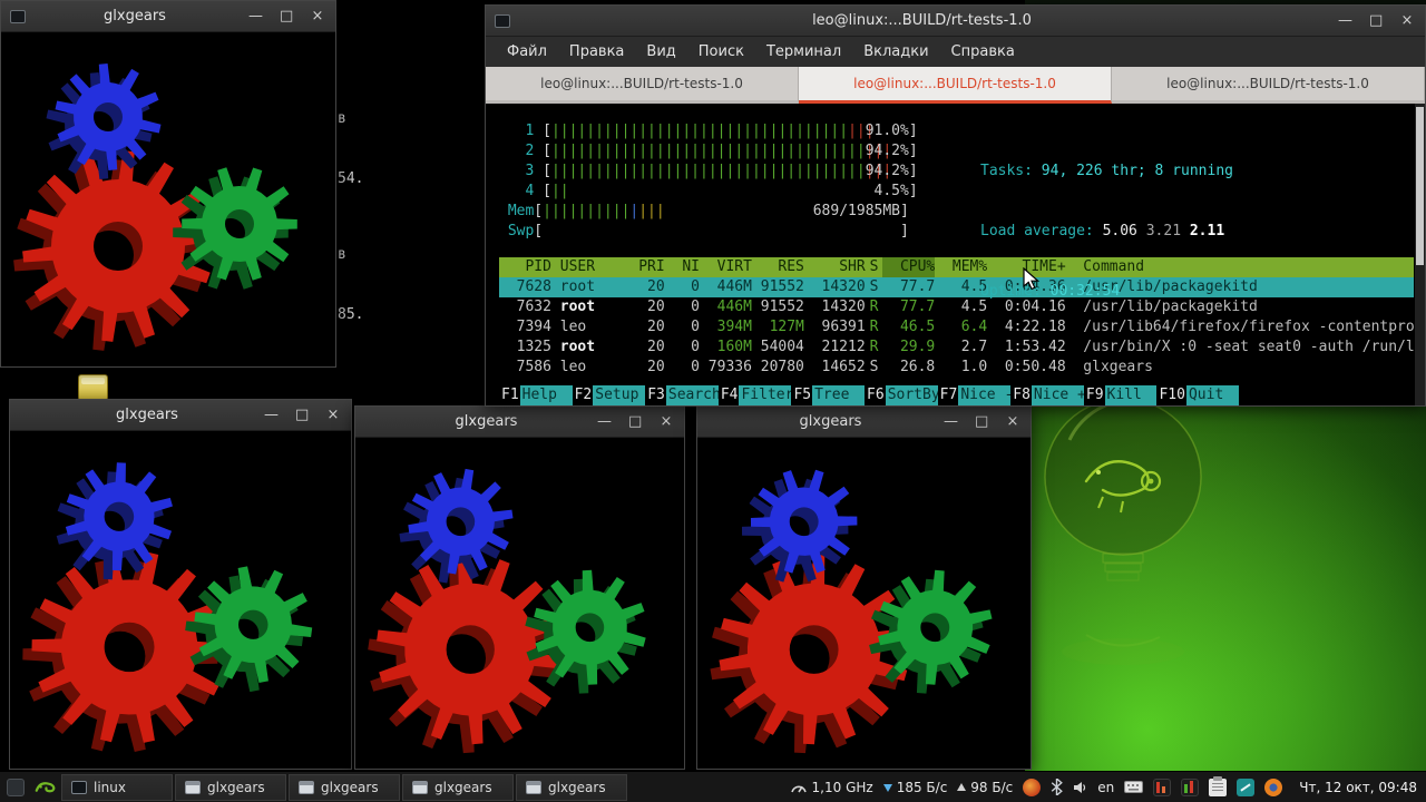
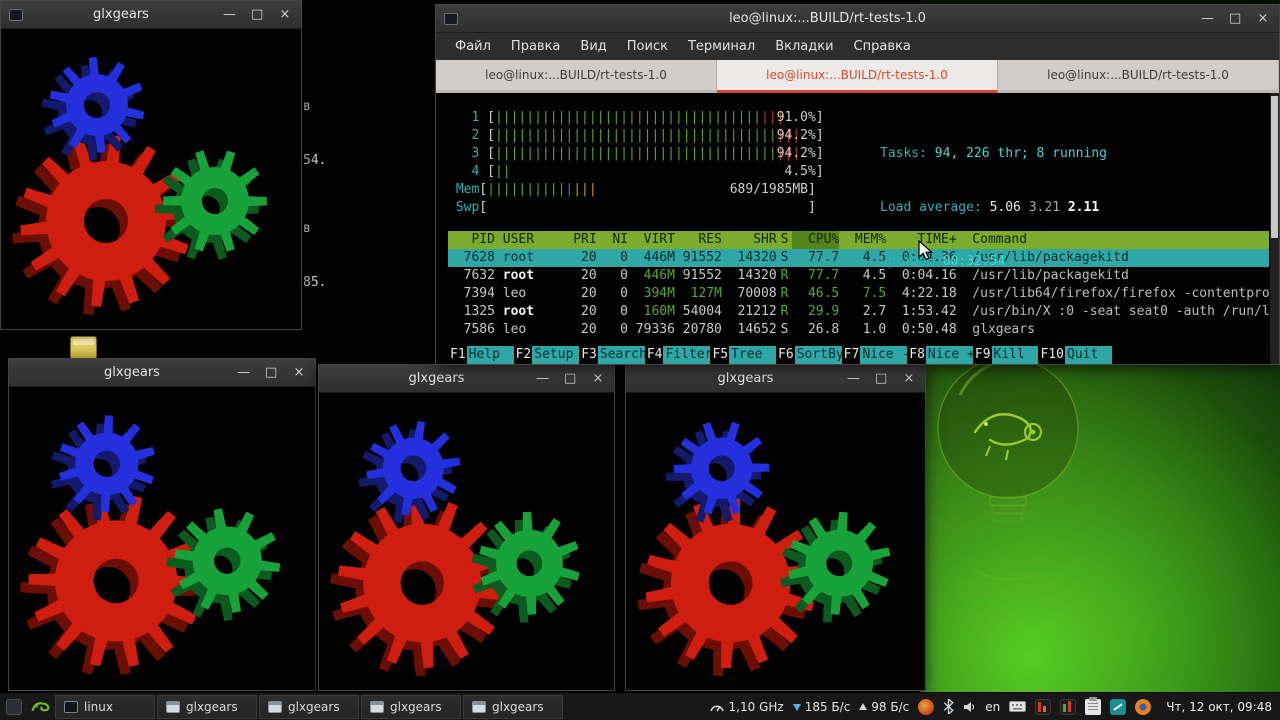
  в
  54.
  в
  85.
  glxgears
  —
  □
  ×
  leo@linux:...BUILD/rt-tests-1.0
  —
  □
  ×
  Файл
  Правка
  Вид
  Поиск
  Терминал
  Вкладки
  Справка
  leo@linux:...BUILD/rt-tests-1.0
  leo@linux:...BUILD/rt-tests-1.0
  leo@linux:...BUILD/rt-tests-1.0
  1 [|||||||||||||||||||||||||||||||||||||
  91.0%
  ]
  2 [|||||||||||||||||||||||||||||||||||||||
  94.2%
  ]
  3 [|||||||||||||||||||||||||||||||||||||||
  94.2%
  ]
  4 [||
  4.5%
  ]
  Mem[||||||||||||||
  689/1985MB
  ]
  Swp[
  ]
  Tasks: 94, 226 thr; 8 running
  Load average: 5.06 3.21 2.11
  Uptime: 00:32:54
  PID
  USER
  PRI
  NI
  VIRT
  RES
  SHR
  S
  CPU%
  MEM%
  TIME+
  Command
  7628
  root
  20
  0
  446M
  91552
  14320
  S
  77.7
  4.5
  0:04.36
  /usr/lib/packagekitd
  7632
  root
  20
  0
  446M
  91552
  14320
  R
  77.7
  4.5
  0:04.16
  /usr/lib/packagekitd
  7394
  leo
  20
  0
  394M
  127M
- 96391
+ 70008
  R
  46.5
- 6.4
+ 7.5
  4:22.18
  /usr/lib64/firefox/firefox -contentpro
  1325
  root
  20
  0
  160M
  54004
  21212
  R
  29.9
  2.7
  1:53.42
  /usr/bin/X :0 -seat seat0 -auth /run/l
  7586
  leo
  20
  0
  79336
  20780
  14652
  S
  26.8
  1.0
  0:50.48
  glxgears
  F1
  Help
  F2
  Setup
  F3
  Search
  F4
  Filter
  F5
  Tree
  F6
  SortBy
  F7
  Nice -
  F8
  Nice +
  F9
  Kill
  F10
  Quit
  glxgears
  —
  □
  ×
  glxgears
  —
  □
  ×
  glxgears
  —
  □
  ×
  linux
  glxgears
  glxgears
  glxgears
  glxgears
  1,10 GHz
  185 Б/с
  98 Б/с
  en
  Чт, 12 окт, 09:48
